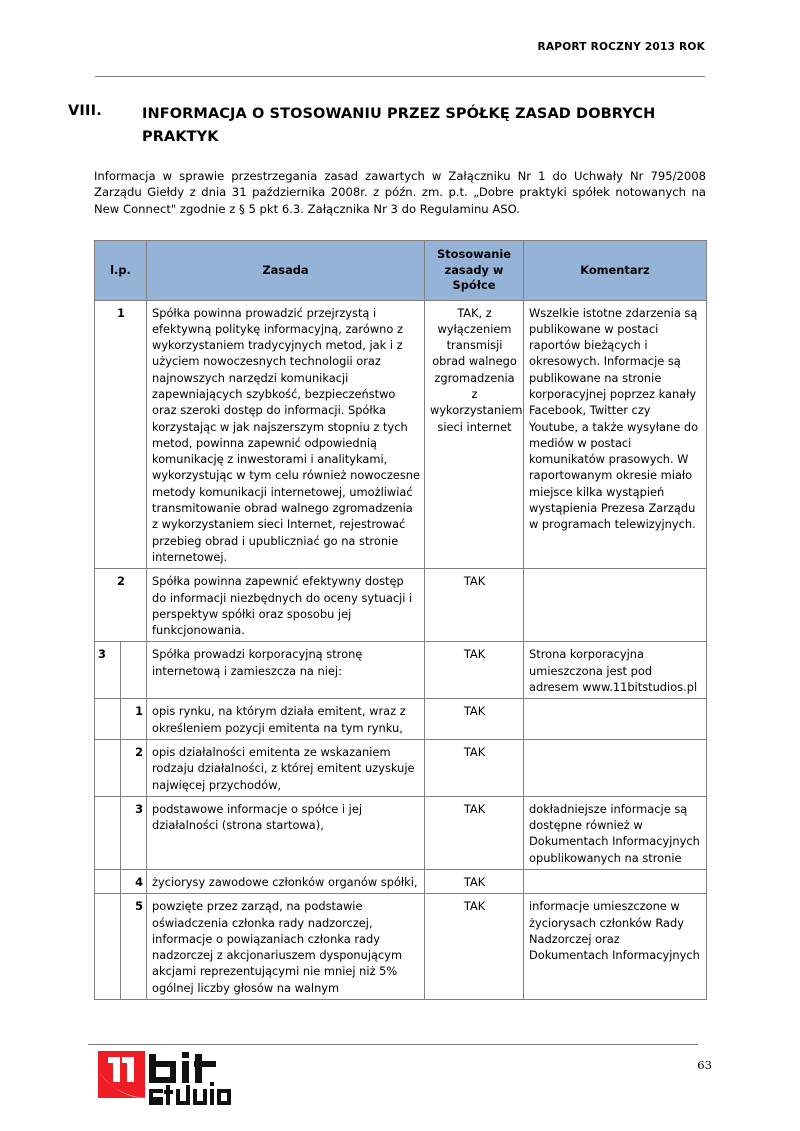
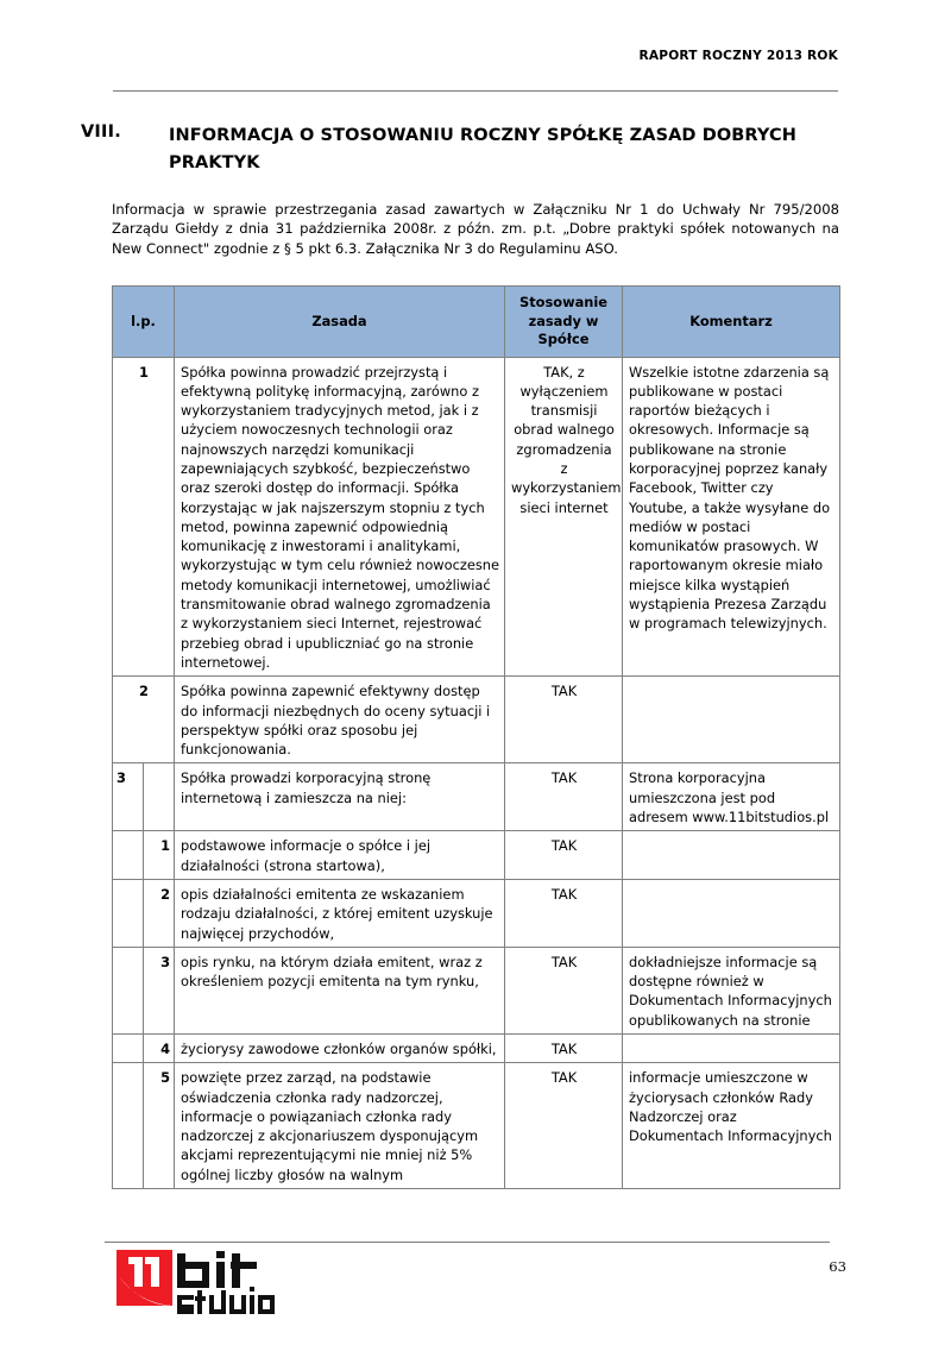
  RAPORT ROCZNY 2013 ROK
  VIII.
- INFORMACJA O STOSOWANIU PRZEZ SPÓŁKĘ ZASAD DOBRYCH PRAKTYK
+ INFORMACJA O STOSOWANIU ROCZNY SPÓŁKĘ ZASAD DOBRYCH PRAKTYK
  Informacja w sprawie przestrzegania zasad zawartych w Załączniku Nr 1 do Uchwały Nr 795/2008 Zarządu Giełdy z dnia 31 października 2008r. z późn. zm. p.t. „Dobre praktyki spółek notowanych na New Connect" zgodnie z § 5 pkt 6.3. Załącznika Nr 3 do Regulaminu ASO.
  l.p.	Zasada	Stosowanie zasady w Spółce	Komentarz
  1	Spółka powinna prowadzić przejrzystą i efektywną politykę informacyjną, zarówno z wykorzystaniem tradycyjnych metod, jak i z użyciem nowoczesnych technologii oraz najnowszych narzędzi komunikacji zapewniających szybkość, bezpieczeństwo oraz szeroki dostęp do informacji. Spółka korzystając w jak najszerszym stopniu z tych metod, powinna zapewnić odpowiednią komunikację z inwestorami i analitykami, wykorzystując w tym celu również nowoczesne metody komunikacji internetowej, umożliwiać transmitowanie obrad walnego zgromadzenia z wykorzystaniem sieci Internet, rejestrować przebieg obrad i upubliczniać go na stronie internetowej.	TAK, z wyłączeniem transmisji obrad walnego zgromadzenia z wykorzystaniem sieci internet	Wszelkie istotne zdarzenia są publikowane w postaci raportów bieżących i okresowych. Informacje są publikowane na stronie korporacyjnej poprzez kanały Facebook, Twitter czy Youtube, a także wysyłane do mediów w postaci komunikatów prasowych. W raportowanym okresie miało miejsce kilka wystąpień wystąpienia Prezesa Zarządu w programach telewizyjnych.
  2	Spółka powinna zapewnić efektywny dostęp do informacji niezbędnych do oceny sytuacji i perspektyw spółki oraz sposobu jej funkcjonowania.	TAK
  3		Spółka prowadzi korporacyjną stronę internetową i zamieszcza na niej:	TAK	Strona korporacyjna umieszczona jest pod adresem www.11bitstudios.pl
- 	1	opis rynku, na którym działa emitent, wraz z określeniem pozycji emitenta na tym rynku,	TAK
+ 	1	podstawowe informacje o spółce i jej działalności (strona startowa),	TAK
  	2	opis działalności emitenta ze wskazaniem rodzaju działalności, z której emitent uzyskuje najwięcej przychodów,	TAK
- 	3	podstawowe informacje o spółce i jej działalności (strona startowa),	TAK	dokładniejsze informacje są dostępne również w Dokumentach Informacyjnych opublikowanych na stronie
+ 	3	opis rynku, na którym działa emitent, wraz z określeniem pozycji emitenta na tym rynku,	TAK	dokładniejsze informacje są dostępne również w Dokumentach Informacyjnych opublikowanych na stronie
  	4	życiorysy zawodowe członków organów spółki,	TAK
  	5	powzięte przez zarząd, na podstawie oświadczenia członka rady nadzorczej, informacje o powiązaniach członka rady nadzorczej z akcjonariuszem dysponującym akcjami reprezentującymi nie mniej niż 5% ogólnej liczby głosów na walnym	TAK	informacje umieszczone w życiorysach członków Rady Nadzorczej oraz Dokumentach Informacyjnych
  63
